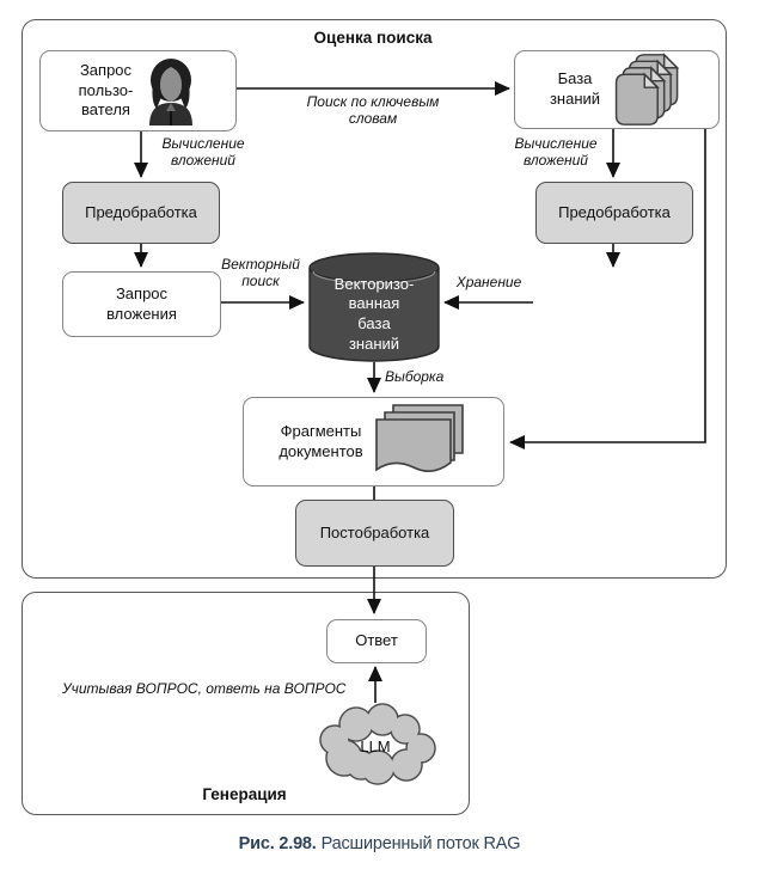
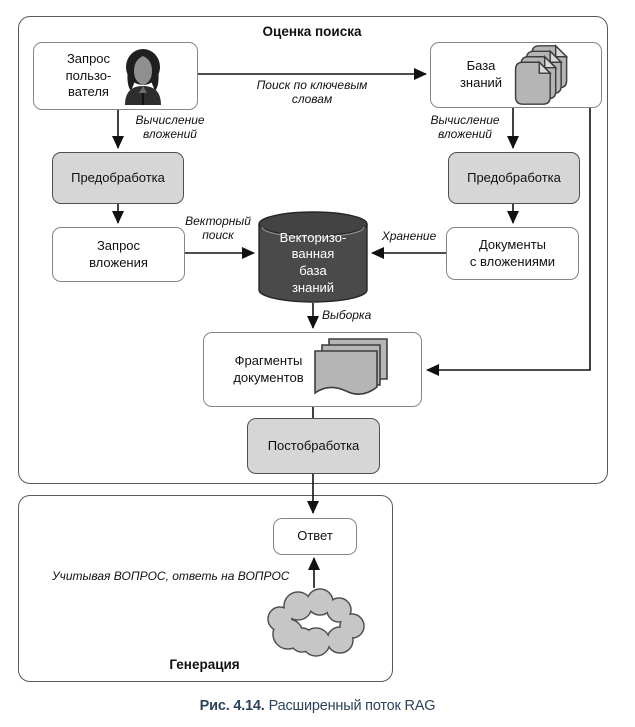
  Оценка поиска
  Генерация
  Запрос
  пользо-
  вателя
  База
  знаний
  Предобработка
  Предобработка
  Запрос
  вложения
+ Документы
+ с вложениями
  Векторизо-
  ванная
  база
  знаний
  Фрагменты
  документов
  Постобработка
  Ответ
- LLM
  Поиск по ключевым
  словам
  Вычисление
  вложений
  Вычисление
  вложений
  Векторный
  поиск
  Хранение
  Выборка
  Учитывая ВОПРОС, ответь на ВОПРОС
- Рис. 2.98. Расширенный поток RAG
+ Рис. 4.14. Расширенный поток RAG
